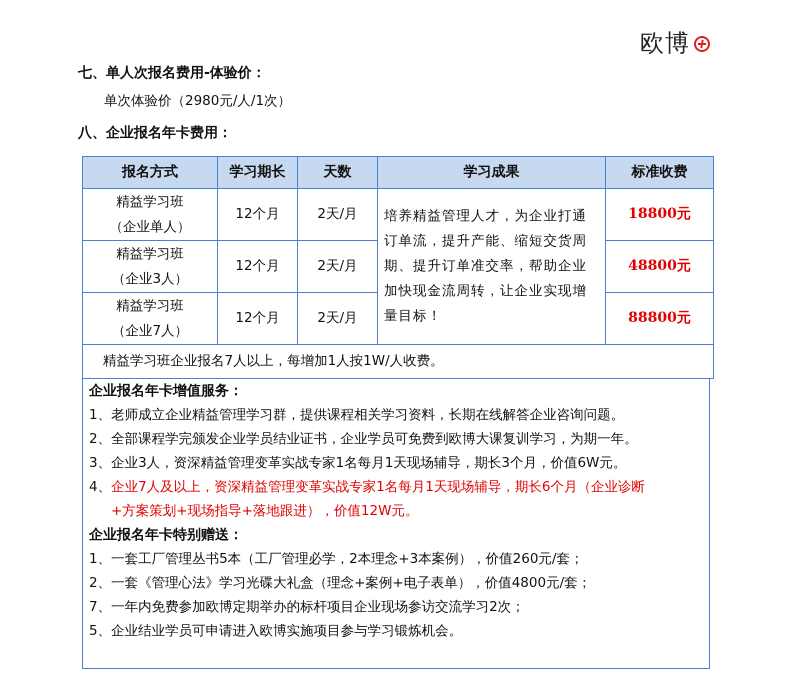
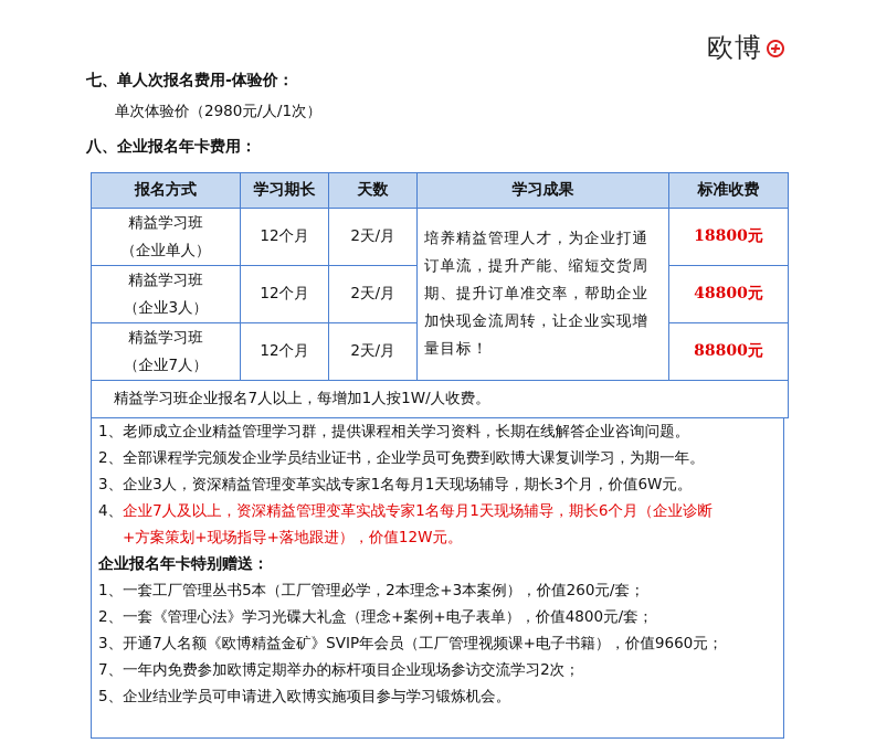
  欧博
  七、单人次报名费用-体验价：
  单次体验价（2980元/人/1次）
  八、企业报名年卡费用：
  报名方式	学习期长	天数	学习成果	标准收费
  精益学习班 （企业单人）	12个月	2天/月	培养精益管理人才，为企业打通订单流，提升产能、缩短交货周期、提升订单准交率，帮助企业加快现金流周转，让企业实现增量目标！	18800元
  精益学习班 （企业3人）	12个月	2天/月	48800元
  精益学习班 （企业7人）	12个月	2天/月	88800元
  精益学习班企业报名7人以上，每增加1人按1W/人收费。
- 企业报名年卡增值服务：
  1、老师成立企业精益管理学习群，提供课程相关学习资料，长期在线解答企业咨询问题。
  2、全部课程学完颁发企业学员结业证书，企业学员可免费到欧博大课复训学习，为期一年。
  3、企业3人，资深精益管理变革实战专家1名每月1天现场辅导，期长3个月，价值6W元。
  4、企业7人及以上，资深精益管理变革实战专家1名每月1天现场辅导，期长6个月（企业诊断
  +方案策划+现场指导+落地跟进），价值12W元。
  企业报名年卡特别赠送：
  1、一套工厂管理丛书5本（工厂管理必学，2本理念+3本案例），价值260元/套；
  2、一套《管理心法》学习光碟大礼盒（理念+案例+电子表单），价值4800元/套；
+ 3、开通7人名额《欧博精益金矿》SVIP年会员（工厂管理视频课+电子书籍），价值9660元；
  7、一年内免费参加欧博定期举办的标杆项目企业现场参访交流学习2次；
  5、企业结业学员可申请进入欧博实施项目参与学习锻炼机会。
